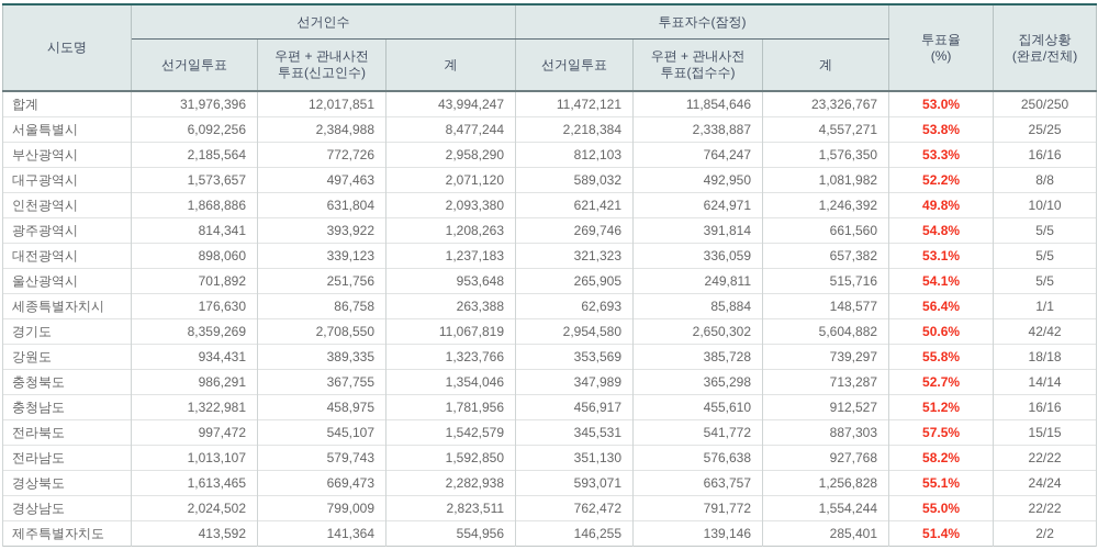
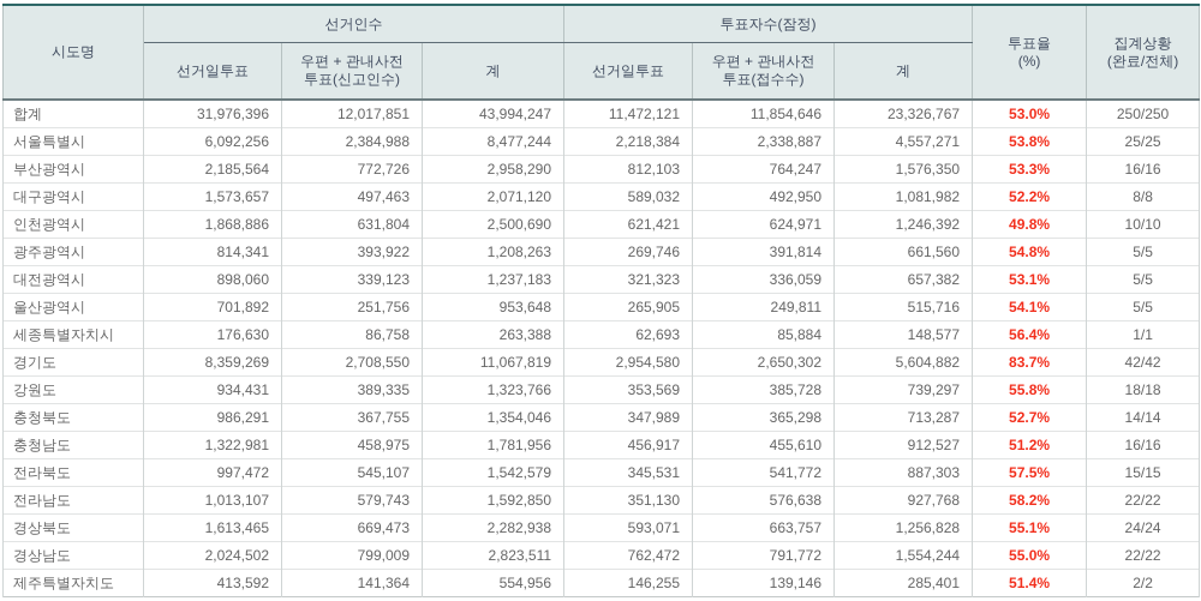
  시도명	선거인수	투표자수(잠정)	투표율 (%)	집계상황 (완료/전체)
  선거일투표	우편 + 관내사전 투표(신고인수)	계	선거일투표	우편 + 관내사전 투표(접수수)	계
  합계	31,976,396	12,017,851	43,994,247	11,472,121	11,854,646	23,326,767	53.0%	250/250
  서울특별시	6,092,256	2,384,988	8,477,244	2,218,384	2,338,887	4,557,271	53.8%	25/25
  부산광역시	2,185,564	772,726	2,958,290	812,103	764,247	1,576,350	53.3%	16/16
  대구광역시	1,573,657	497,463	2,071,120	589,032	492,950	1,081,982	52.2%	8/8
- 인천광역시	1,868,886	631,804	2,093,380	621,421	624,971	1,246,392	49.8%	10/10
+ 인천광역시	1,868,886	631,804	2,500,690	621,421	624,971	1,246,392	49.8%	10/10
  광주광역시	814,341	393,922	1,208,263	269,746	391,814	661,560	54.8%	5/5
  대전광역시	898,060	339,123	1,237,183	321,323	336,059	657,382	53.1%	5/5
  울산광역시	701,892	251,756	953,648	265,905	249,811	515,716	54.1%	5/5
  세종특별자치시	176,630	86,758	263,388	62,693	85,884	148,577	56.4%	1/1
- 경기도	8,359,269	2,708,550	11,067,819	2,954,580	2,650,302	5,604,882	50.6%	42/42
+ 경기도	8,359,269	2,708,550	11,067,819	2,954,580	2,650,302	5,604,882	83.7%	42/42
  강원도	934,431	389,335	1,323,766	353,569	385,728	739,297	55.8%	18/18
  충청북도	986,291	367,755	1,354,046	347,989	365,298	713,287	52.7%	14/14
  충청남도	1,322,981	458,975	1,781,956	456,917	455,610	912,527	51.2%	16/16
  전라북도	997,472	545,107	1,542,579	345,531	541,772	887,303	57.5%	15/15
  전라남도	1,013,107	579,743	1,592,850	351,130	576,638	927,768	58.2%	22/22
  경상북도	1,613,465	669,473	2,282,938	593,071	663,757	1,256,828	55.1%	24/24
  경상남도	2,024,502	799,009	2,823,511	762,472	791,772	1,554,244	55.0%	22/22
  제주특별자치도	413,592	141,364	554,956	146,255	139,146	285,401	51.4%	2/2
